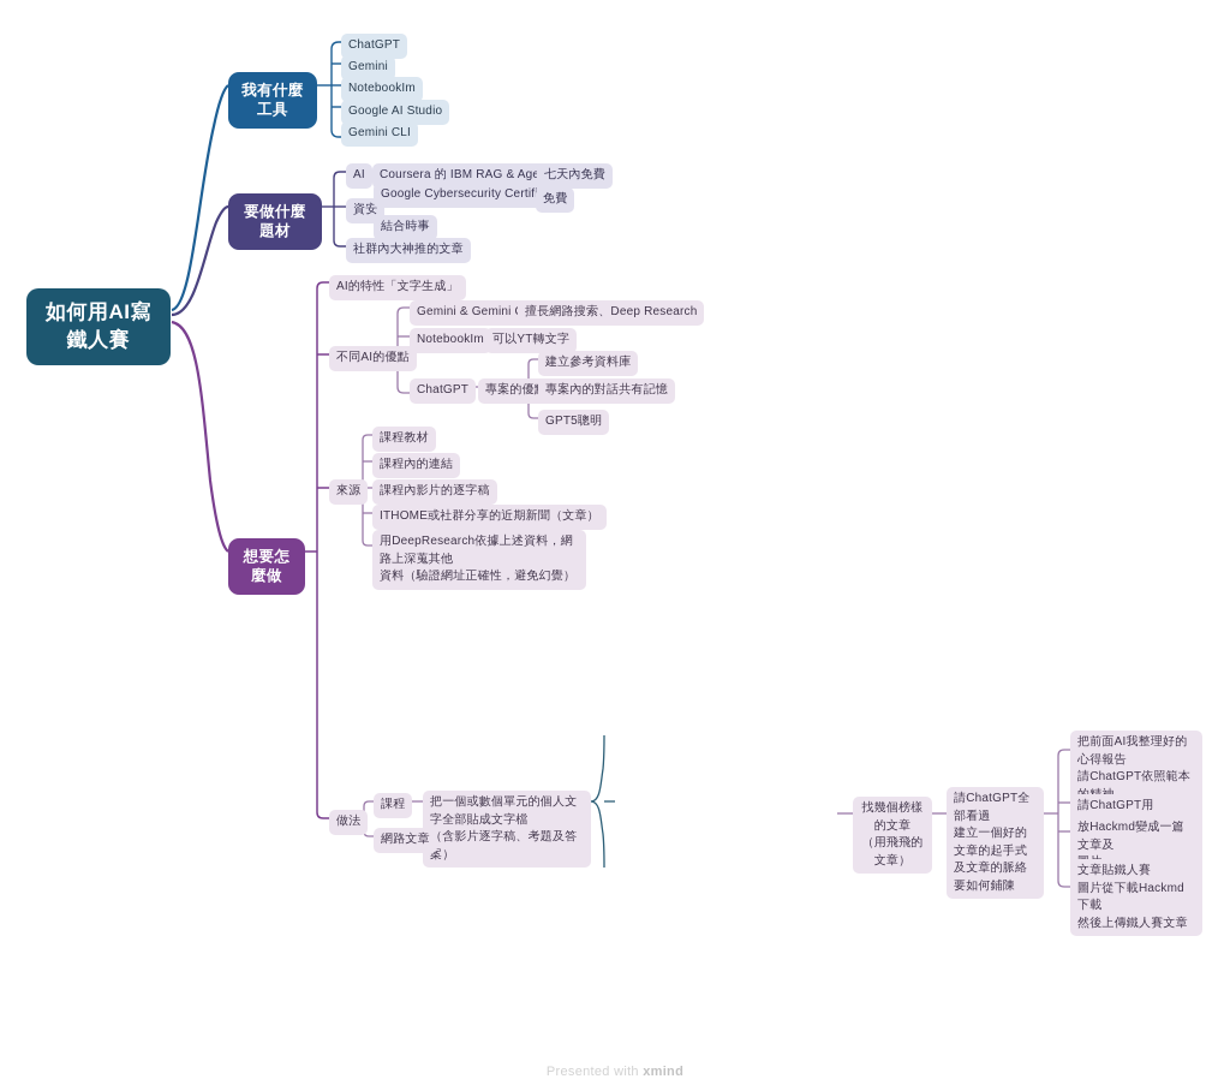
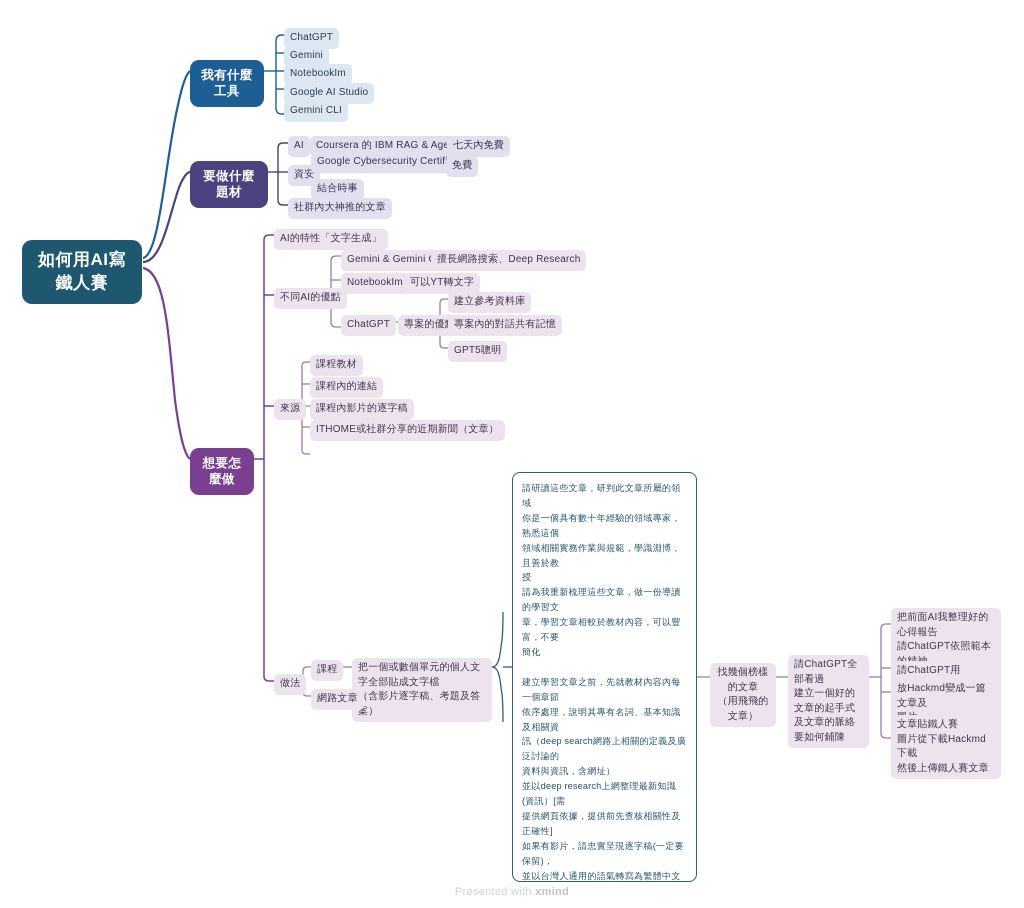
  如何用AI寫
  鐵人賽
  我有什麼工具
  ChatGPT
  Gemini
  NotebookIm
  Google AI Studio
  Gemini CLI
  要做什麼題材
  AI
  七天內免費
  資安
  Google Cybersecurity Certif
  免費
  結合時事
  社群內大神推的文章
  想要怎麼做
  AI的特性「文字生成」
  不同AI的優點
  Gemini & Gemini
  擅長網路搜索、Deep Research
  NotebookIm
  可以YT轉文字
  ChatGPT
  專案的優
  建立參考資料庫
  專案內的對話共有記憶
  GPT5聰明
  來源
  課程教材
  課程內的連結
  課程內影片的逐字稿
  ITHOME或社群分享的近期新聞（文章）
- 用DeepResearch依據上述資料，網路上深蒐其他
- 資料（驗證網址正確性，避免幻覺）
  做法
  課程
  把一個或數個單元的個人文字全部貼成文字檔
  含影片逐字稿、考題及答案）
  網路文章
+ 請研讀這些文章，研判此文章所屬的領域
+ 你是一個具有數十年經驗的領域專家，熟悉這個
+ 領域相關實務作業與規範，學識淵博，且善於教
+ 授
+ 請為我重新梳理這些文章，做一份導讀的學習文
+ 章，學習文章相較於教材內容，可以豐富，不要
+ 簡化
+ 建立學習文章之前，先就教材內容內每一個章節
+ 依序處理，說明其專有名詞、基本知識及相關資
+ 訊（deep search網路上相關的定義及廣泛討論的
+ 資料與資訊，含網址）
+ 並以deep research上網整理最新知識(資訊）[需
+ 提供網頁依據，提供前先查核相關性及正確性]
+ 如果有影片，請忠實呈現逐字稿(一定要保留)，
+ 並以台灣人通用的語氣轉寫為繁體中文
  找幾個榜樣的文章
  （用飛飛的文章）
  請ChatGPT全部看過
  建立一個好的文章的起手式
  及文章的脈絡要如何鋪陳
  把前面AI我整理好的心得報告
  請ChatGPT依照範本
  放Hackmd變成一篇文章及
  文章貼鐵人賽
  圖片從下載Hackmd下載
  然後上傳鐵人賽文章
  Presented with xmind
